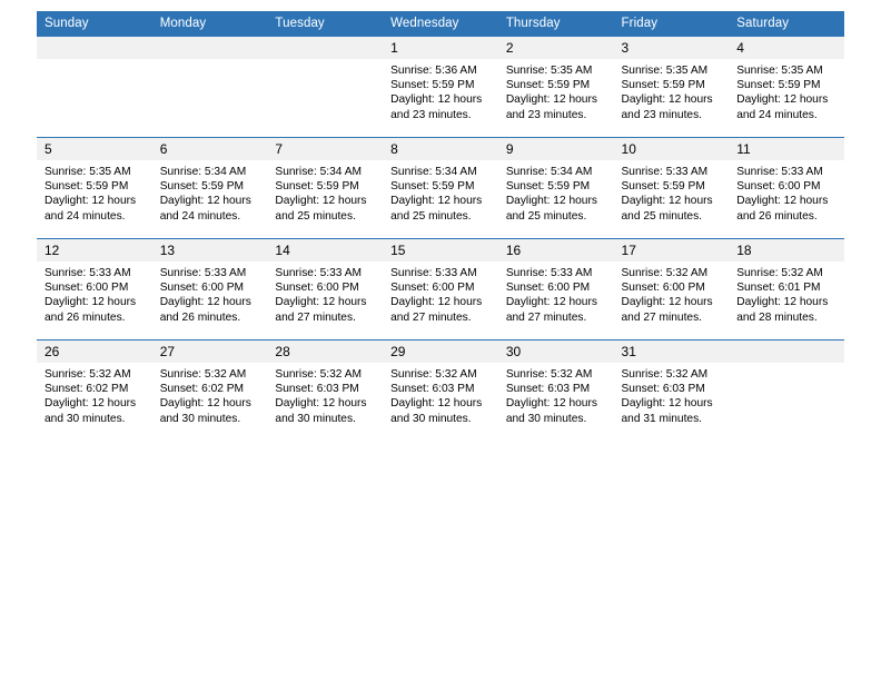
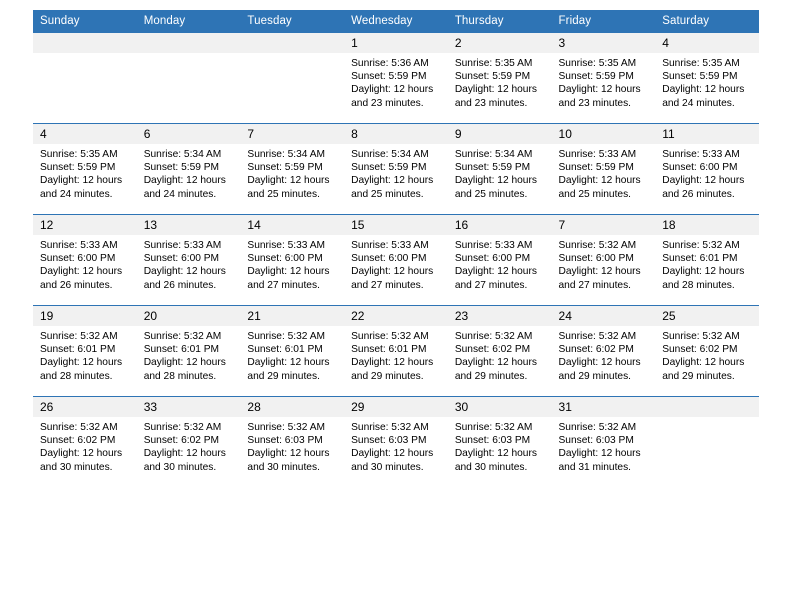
  Sunday	Monday	Tuesday	Wednesday	Thursday	Friday	Saturday
  			1Sunrise: 5:36 AMSunset: 5:59 PMDaylight: 12 hoursand 23 minutes.	2Sunrise: 5:35 AMSunset: 5:59 PMDaylight: 12 hoursand 23 minutes.	3Sunrise: 5:35 AMSunset: 5:59 PMDaylight: 12 hoursand 23 minutes.	4Sunrise: 5:35 AMSunset: 5:59 PMDaylight: 12 hoursand 24 minutes.
- 5Sunrise: 5:35 AMSunset: 5:59 PMDaylight: 12 hoursand 24 minutes.	6Sunrise: 5:34 AMSunset: 5:59 PMDaylight: 12 hoursand 24 minutes.	7Sunrise: 5:34 AMSunset: 5:59 PMDaylight: 12 hoursand 25 minutes.	8Sunrise: 5:34 AMSunset: 5:59 PMDaylight: 12 hoursand 25 minutes.	9Sunrise: 5:34 AMSunset: 5:59 PMDaylight: 12 hoursand 25 minutes.	10Sunrise: 5:33 AMSunset: 5:59 PMDaylight: 12 hoursand 25 minutes.	11Sunrise: 5:33 AMSunset: 6:00 PMDaylight: 12 hoursand 26 minutes.
+ 4Sunrise: 5:35 AMSunset: 5:59 PMDaylight: 12 hoursand 24 minutes.	6Sunrise: 5:34 AMSunset: 5:59 PMDaylight: 12 hoursand 24 minutes.	7Sunrise: 5:34 AMSunset: 5:59 PMDaylight: 12 hoursand 25 minutes.	8Sunrise: 5:34 AMSunset: 5:59 PMDaylight: 12 hoursand 25 minutes.	9Sunrise: 5:34 AMSunset: 5:59 PMDaylight: 12 hoursand 25 minutes.	10Sunrise: 5:33 AMSunset: 5:59 PMDaylight: 12 hoursand 25 minutes.	11Sunrise: 5:33 AMSunset: 6:00 PMDaylight: 12 hoursand 26 minutes.
- 12Sunrise: 5:33 AMSunset: 6:00 PMDaylight: 12 hoursand 26 minutes.	13Sunrise: 5:33 AMSunset: 6:00 PMDaylight: 12 hoursand 26 minutes.	14Sunrise: 5:33 AMSunset: 6:00 PMDaylight: 12 hoursand 27 minutes.	15Sunrise: 5:33 AMSunset: 6:00 PMDaylight: 12 hoursand 27 minutes.	16Sunrise: 5:33 AMSunset: 6:00 PMDaylight: 12 hoursand 27 minutes.	17Sunrise: 5:32 AMSunset: 6:00 PMDaylight: 12 hoursand 27 minutes.	18Sunrise: 5:32 AMSunset: 6:01 PMDaylight: 12 hoursand 28 minutes.
+ 12Sunrise: 5:33 AMSunset: 6:00 PMDaylight: 12 hoursand 26 minutes.	13Sunrise: 5:33 AMSunset: 6:00 PMDaylight: 12 hoursand 26 minutes.	14Sunrise: 5:33 AMSunset: 6:00 PMDaylight: 12 hoursand 27 minutes.	15Sunrise: 5:33 AMSunset: 6:00 PMDaylight: 12 hoursand 27 minutes.	16Sunrise: 5:33 AMSunset: 6:00 PMDaylight: 12 hoursand 27 minutes.	7Sunrise: 5:32 AMSunset: 6:00 PMDaylight: 12 hoursand 27 minutes.	18Sunrise: 5:32 AMSunset: 6:01 PMDaylight: 12 hoursand 28 minutes.
+ 19Sunrise: 5:32 AMSunset: 6:01 PMDaylight: 12 hoursand 28 minutes.	20Sunrise: 5:32 AMSunset: 6:01 PMDaylight: 12 hoursand 28 minutes.	21Sunrise: 5:32 AMSunset: 6:01 PMDaylight: 12 hoursand 29 minutes.	22Sunrise: 5:32 AMSunset: 6:01 PMDaylight: 12 hoursand 29 minutes.	23Sunrise: 5:32 AMSunset: 6:02 PMDaylight: 12 hoursand 29 minutes.	24Sunrise: 5:32 AMSunset: 6:02 PMDaylight: 12 hoursand 29 minutes.	25Sunrise: 5:32 AMSunset: 6:02 PMDaylight: 12 hoursand 29 minutes.
- 26Sunrise: 5:32 AMSunset: 6:02 PMDaylight: 12 hoursand 30 minutes.	27Sunrise: 5:32 AMSunset: 6:02 PMDaylight: 12 hoursand 30 minutes.	28Sunrise: 5:32 AMSunset: 6:03 PMDaylight: 12 hoursand 30 minutes.	29Sunrise: 5:32 AMSunset: 6:03 PMDaylight: 12 hoursand 30 minutes.	30Sunrise: 5:32 AMSunset: 6:03 PMDaylight: 12 hoursand 30 minutes.	31Sunrise: 5:32 AMSunset: 6:03 PMDaylight: 12 hoursand 31 minutes.
+ 26Sunrise: 5:32 AMSunset: 6:02 PMDaylight: 12 hoursand 30 minutes.	33Sunrise: 5:32 AMSunset: 6:02 PMDaylight: 12 hoursand 30 minutes.	28Sunrise: 5:32 AMSunset: 6:03 PMDaylight: 12 hoursand 30 minutes.	29Sunrise: 5:32 AMSunset: 6:03 PMDaylight: 12 hoursand 30 minutes.	30Sunrise: 5:32 AMSunset: 6:03 PMDaylight: 12 hoursand 30 minutes.	31Sunrise: 5:32 AMSunset: 6:03 PMDaylight: 12 hoursand 31 minutes.
